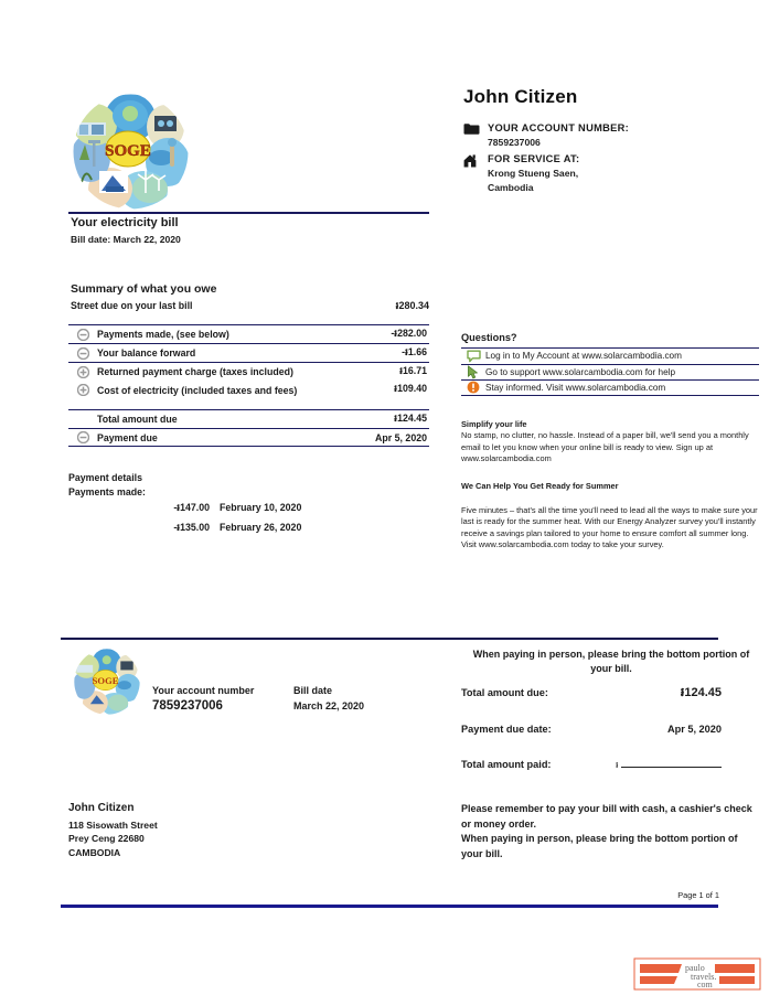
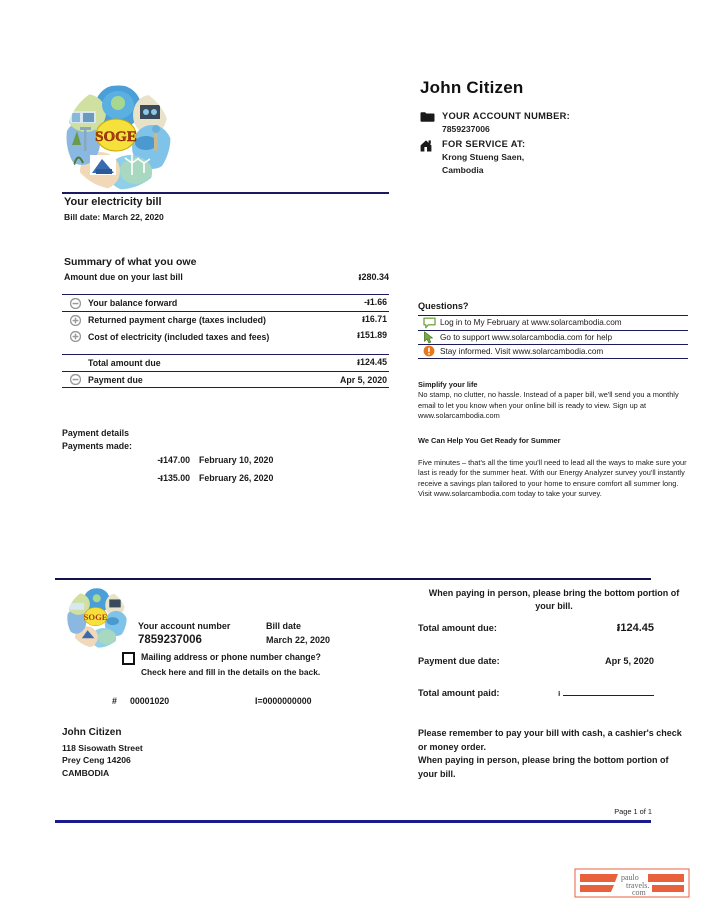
  SOGE
  John Citizen
  YOUR ACCOUNT NUMBER:
  7859237006
  FOR SERVICE AT:
  Krong Stueng Saen,
  Cambodia
  Your electricity bill
  Bill date: March 22, 2020
  Summary of what you owe
- Street due on your last bill
+ Amount due on your last bill
  ៛280.34
- Payments made, (see below)
- -៛282.00
  Your balance forward
  -៛1.66
  Returned payment charge (taxes included)
  ៛16.71
  Cost of electricity (included taxes and fees)
- ៛109.40
+ ៛151.89
  Total amount due
  ៛124.45
  Payment due
  Apr 5, 2020
  Payment details
  Payments made:
  -៛147.00
  February 10, 2020
  -៛135.00
  February 26, 2020
  Questions?
- Log in to My Account at www.solarcambodia.com
+ Log in to My February at www.solarcambodia.com
  Go to support www.solarcambodia.com for help
  Stay informed. Visit www.solarcambodia.com
  Simplify your life
  No stamp, no clutter, no hassle. Instead of a paper bill, we'll send you a monthly email to let you know when your online bill is ready to view. Sign up at www.solarcambodia.com
  We Can Help You Get Ready for Summer
  Five minutes – that's all the time you'll need to lead all the ways to make sure your last is ready for the summer heat. With our Energy Analyzer survey you'll instantly receive a savings plan tailored to your home to ensure comfort all summer long. Visit www.solarcambodia.com today to take your survey.
  SOGE
  Your account number
  7859237006
  Bill date
  March 22, 2020
+ Mailing address or phone number change?
+ Check here and fill in the details on the back.
+ #
+ 00001020
+ I=0000000000
  John Citizen
  118 Sisowath Street
- Prey Ceng 22680
+ Prey Ceng 14206
  CAMBODIA
  When paying in person, please bring the bottom portion of your bill.
  Total amount due:
  ៛124.45
  Payment due date:
  Apr 5, 2020
  Total amount paid:
  ៛
  Please remember to pay your bill with cash, a cashier's check or money order.
  When paying in person, please bring the bottom portion of your bill.
  Page 1 of 1
  paulo
  travels.
  com
